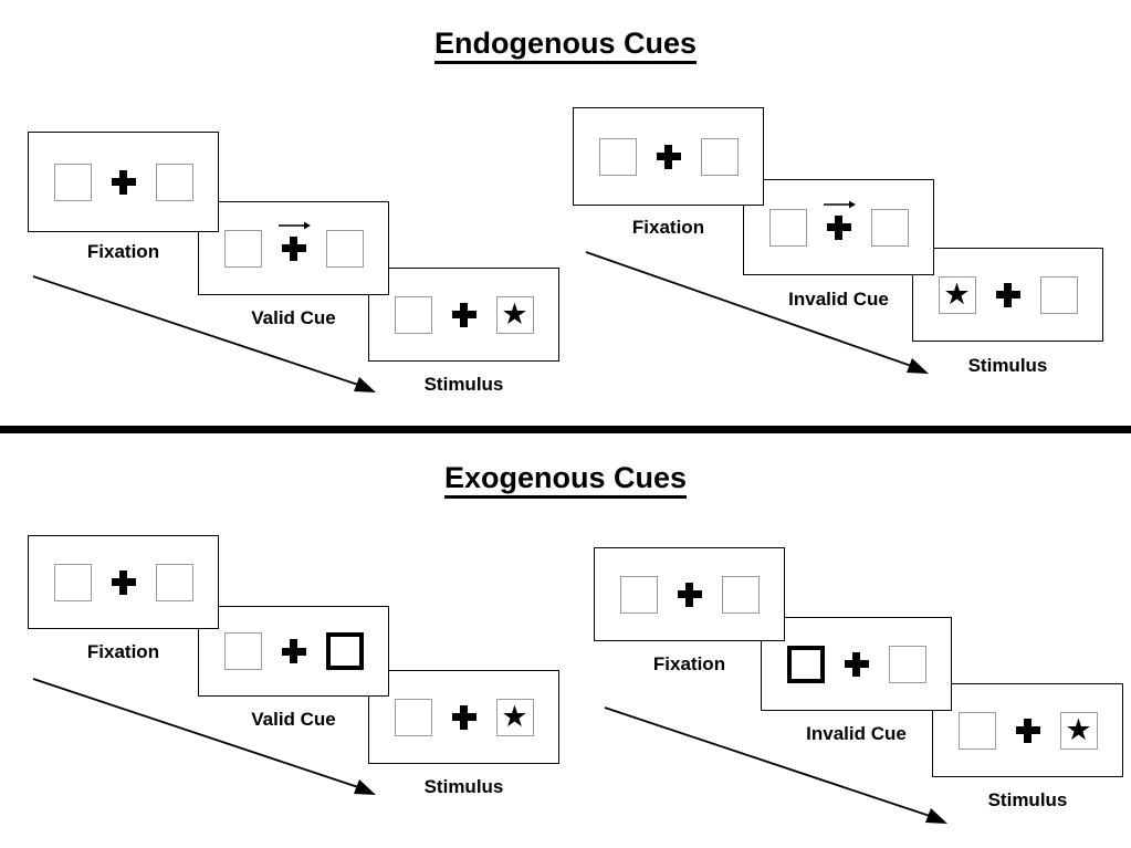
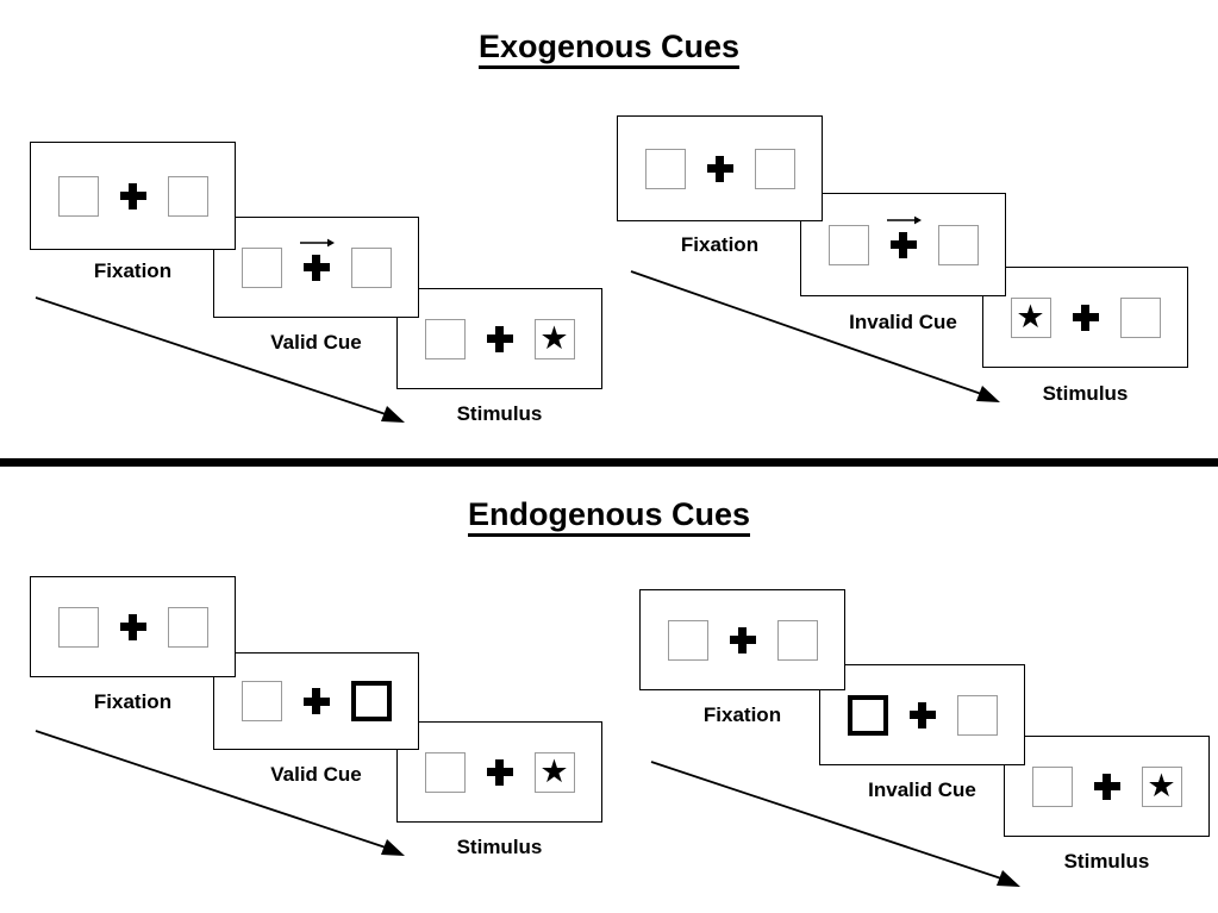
- Endogenous Cues
+ Exogenous Cues
  Fixation
  Valid Cue
  ★
  Stimulus
  Fixation
  Invalid Cue
  ★
  Stimulus
- Exogenous Cues
+ Endogenous Cues
  Fixation
  Valid Cue
  ★
  Stimulus
  Fixation
  Invalid Cue
  ★
  Stimulus
